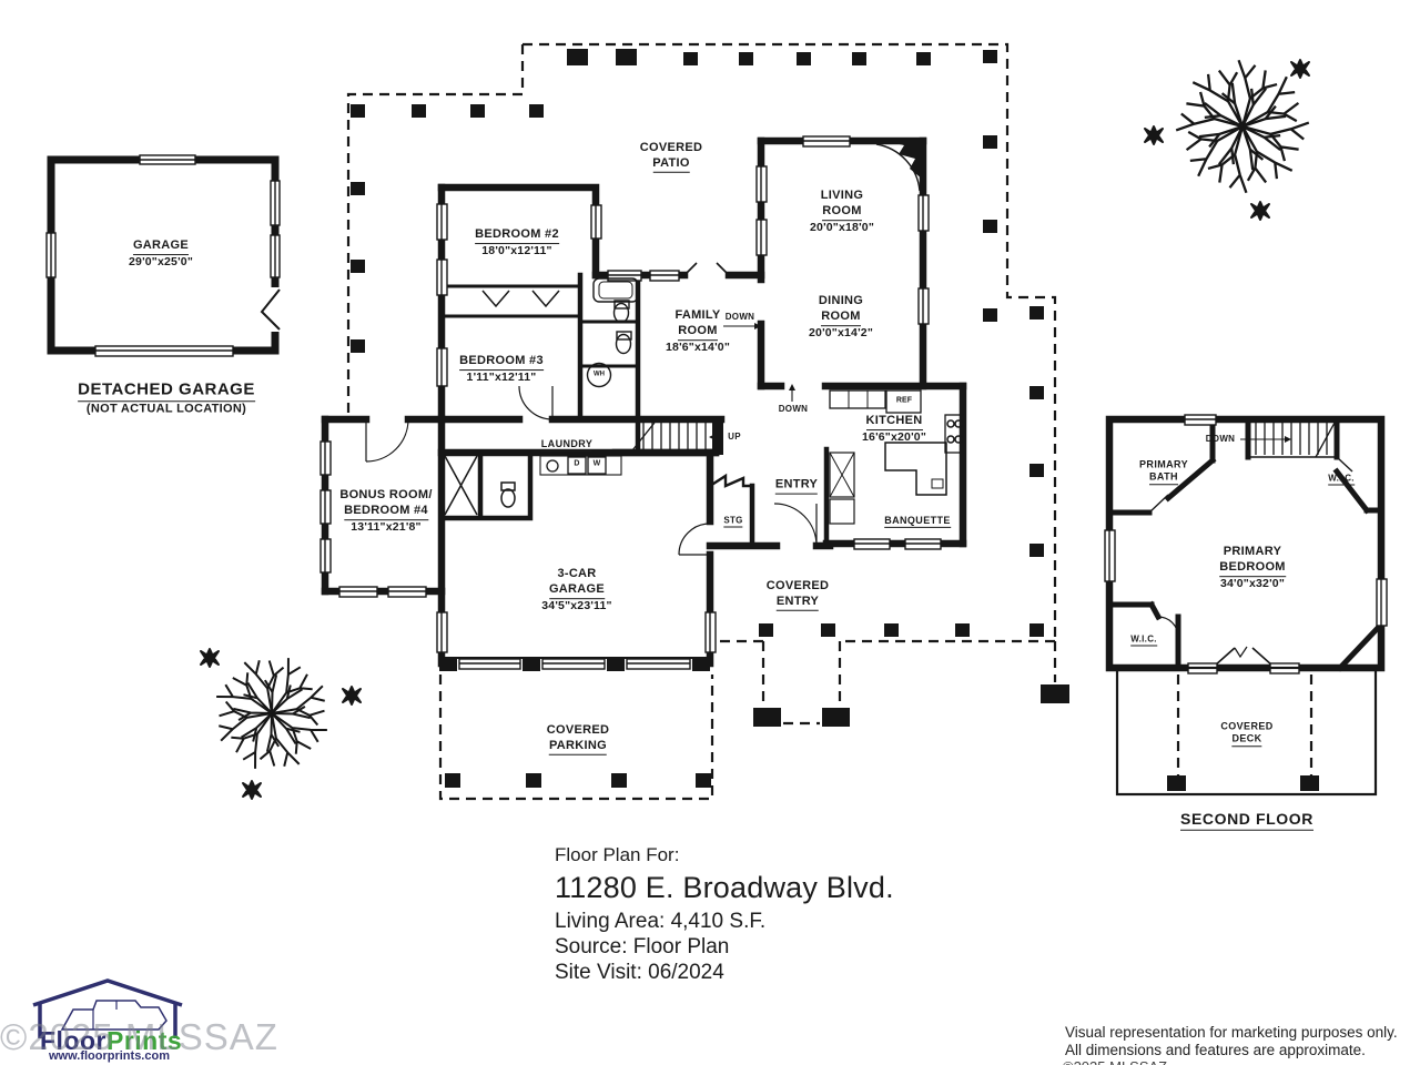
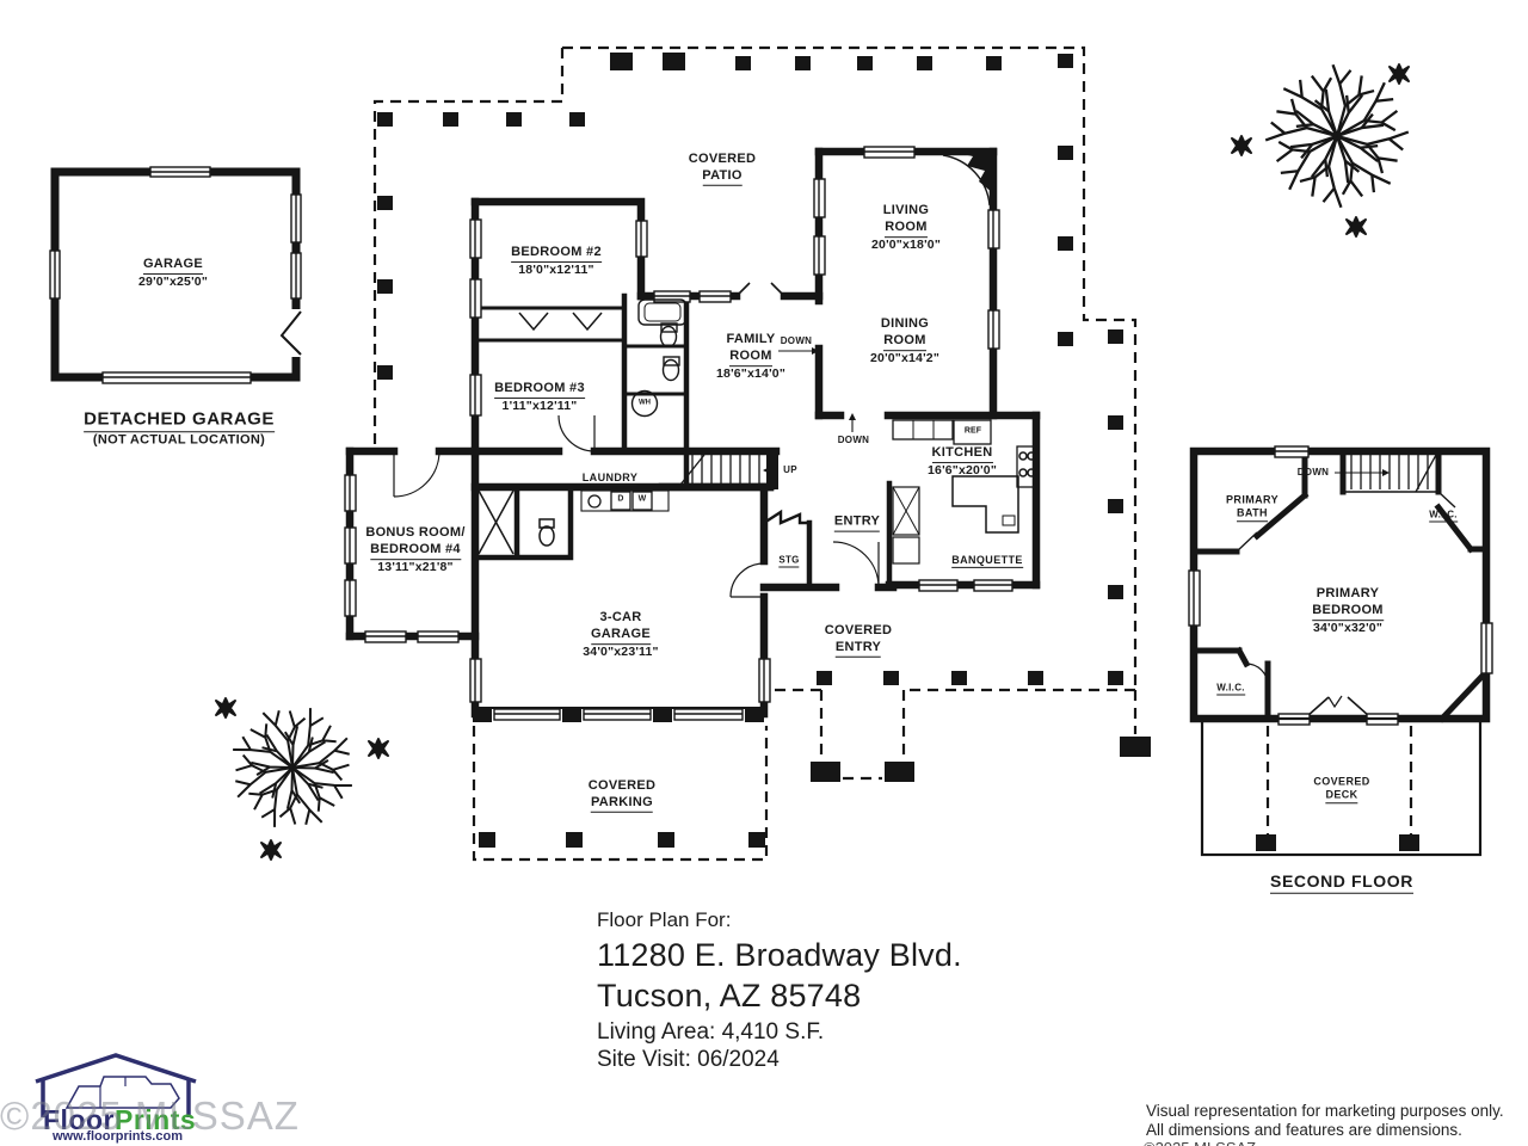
  COVERED
  PATIO
  BEDROOM #2
  18'0"x12'11"
  BEDROOM #3
  1'11"x12'11"
  FAMILY
  ROOM
  18'6"x14'0"
  LIVING
  ROOM
  20'0"x18'0"
  DINING
  ROOM
  20'0"x14'2"
  KITCHEN
  16'6"x20'0"
  BANQUETTE
  ENTRY
  STG
  LAUNDRY
  UP
  DOWN
  DOWN
  BONUS ROOM/
  BEDROOM #4
  13'11"x21'8"
  3-CAR
  GARAGE
- 34'5"x23'11"
+ 34'0"x23'11"
  COVERED
  ENTRY
  COVERED
  PARKING
  GARAGE
  29'0"x25'0"
  DETACHED GARAGE
  (NOT ACTUAL LOCATION)
  PRIMARY
  BATH
  W.I.C.
  PRIMARY
  BEDROOM
  34'0"x32'0"
  W.I.C.
  DOWN
  COVERED
  DECK
  SECOND FLOOR
  Floor Plan For:
  11280 E. Broadway Blvd.
+ Tucson, AZ 85748
  Living Area: 4,410 S.F.
- Source: Floor Plan
  Site Visit: 06/2024
  FloorPrints
  www.floorprints.com
  ©2025 MLSSAZ
  Visual representation for marketing purposes only.
- All dimensions and features are approximate.
+ All dimensions and features are dimensions.
